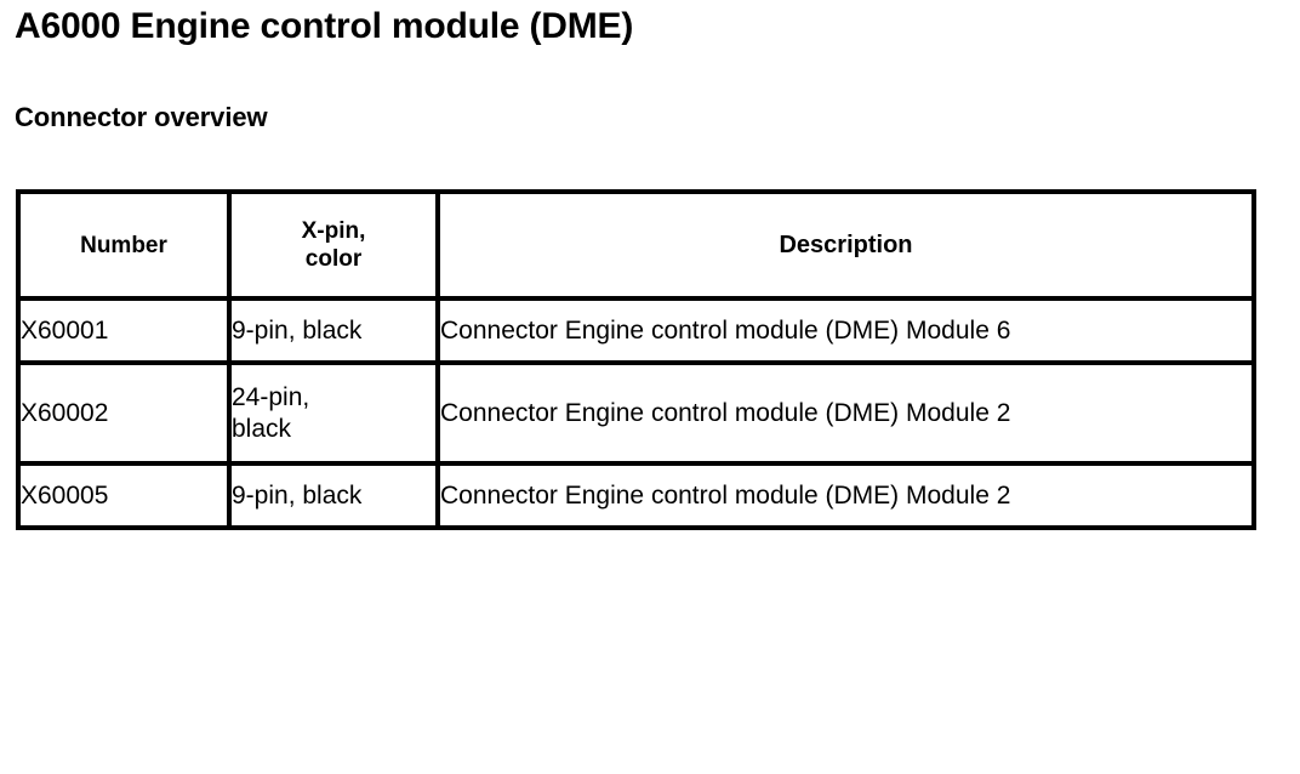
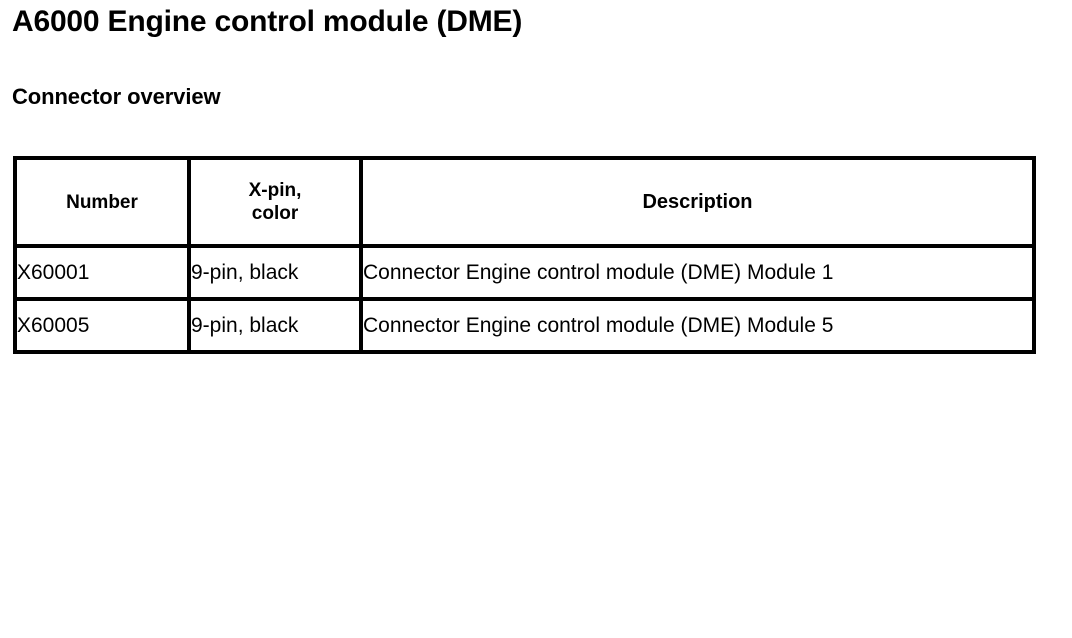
  A6000 Engine control module (DME)
  Connector overview
  Number	X-pin, color	Description
- X60001	9-pin, black	Connector Engine control module (DME) Module 6
+ X60001	9-pin, black	Connector Engine control module (DME) Module 1
- X60002	24-pin, black	Connector Engine control module (DME) Module 2
- X60005	9-pin, black	Connector Engine control module (DME) Module 2
+ X60005	9-pin, black	Connector Engine control module (DME) Module 5
